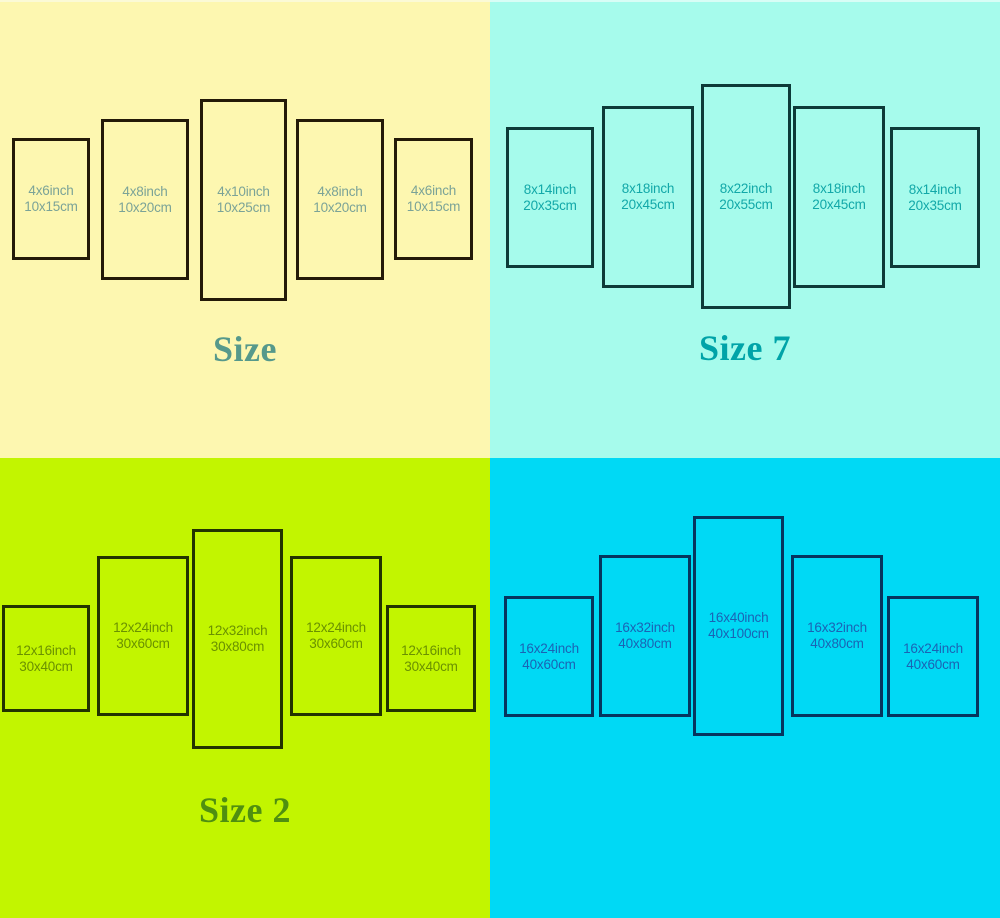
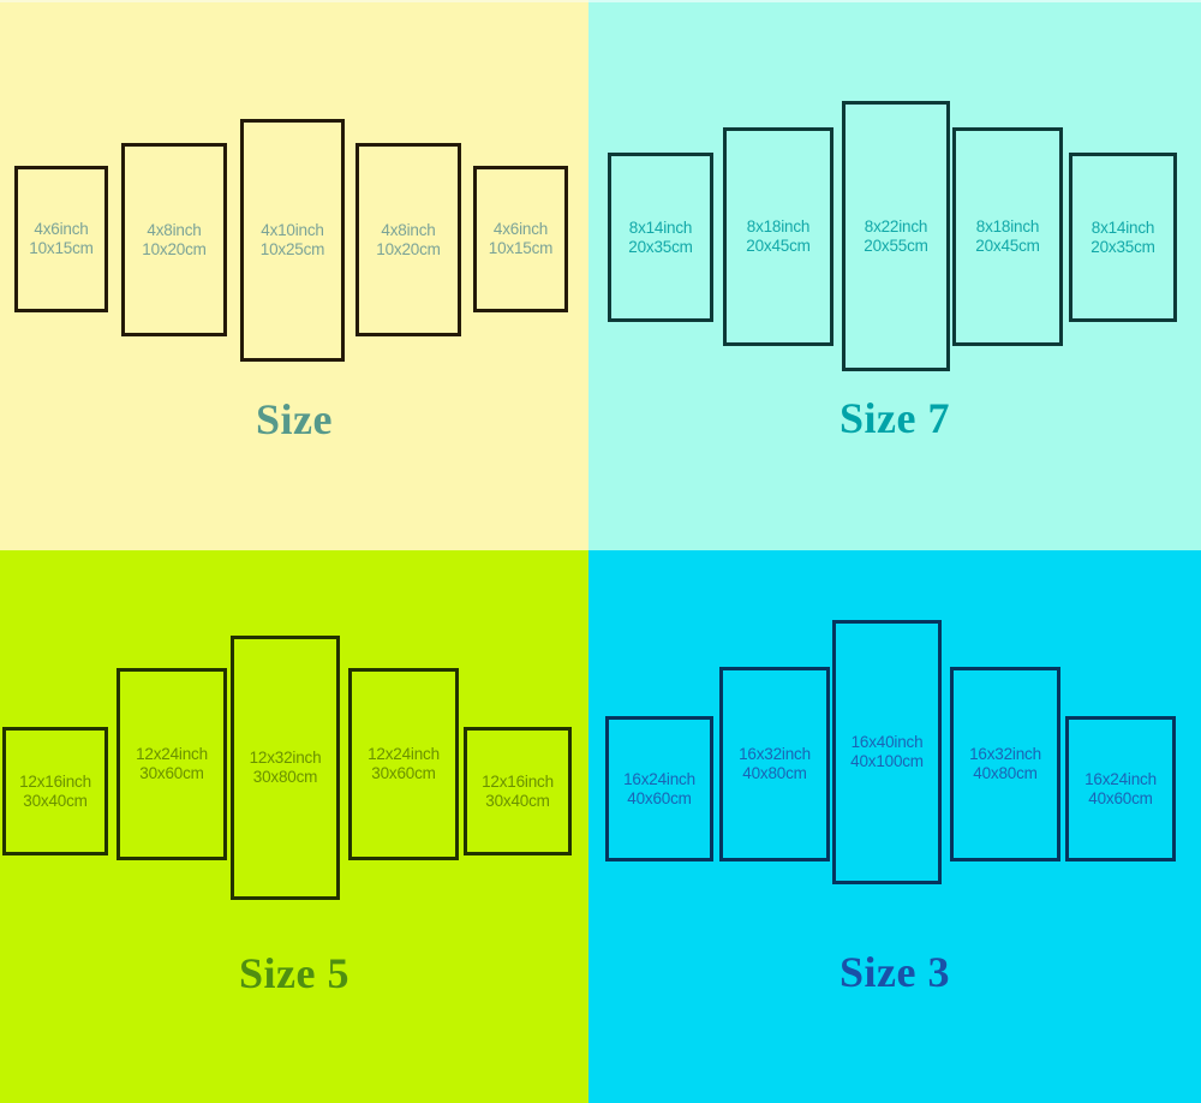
  4x6inch
  10x15cm
  4x8inch
  10x20cm
  4x10inch
  10x25cm
  4x8inch
  10x20cm
  4x6inch
  10x15cm
  Size
  8x14inch
  20x35cm
  8x18inch
  20x45cm
  8x22inch
  20x55cm
  8x18inch
  20x45cm
  8x14inch
  20x35cm
  Size 7
  12x16inch
  30x40cm
  12x24inch
  30x60cm
  12x32inch
  30x80cm
  12x24inch
  30x60cm
  12x16inch
  30x40cm
- Size 2
+ Size 5
  16x24inch
  40x60cm
  16x32inch
  40x80cm
  16x40inch
  40x100cm
  16x32inch
  40x80cm
  16x24inch
  40x60cm
+ Size 3
